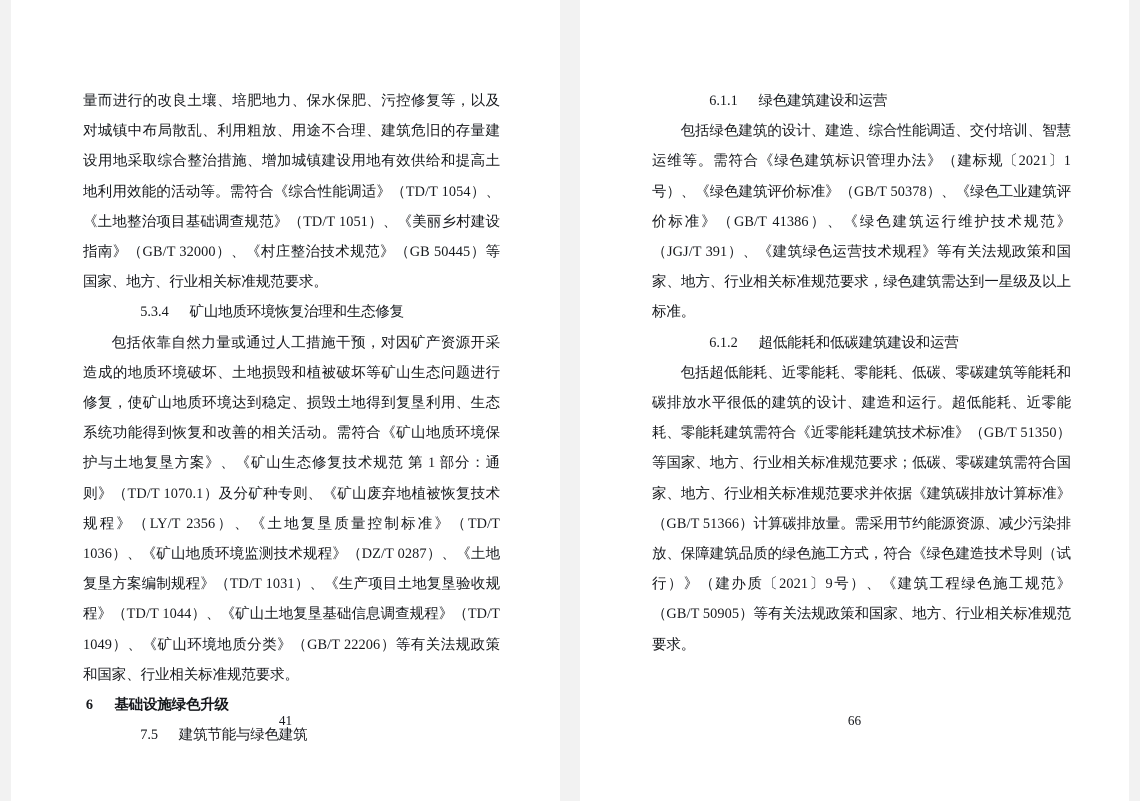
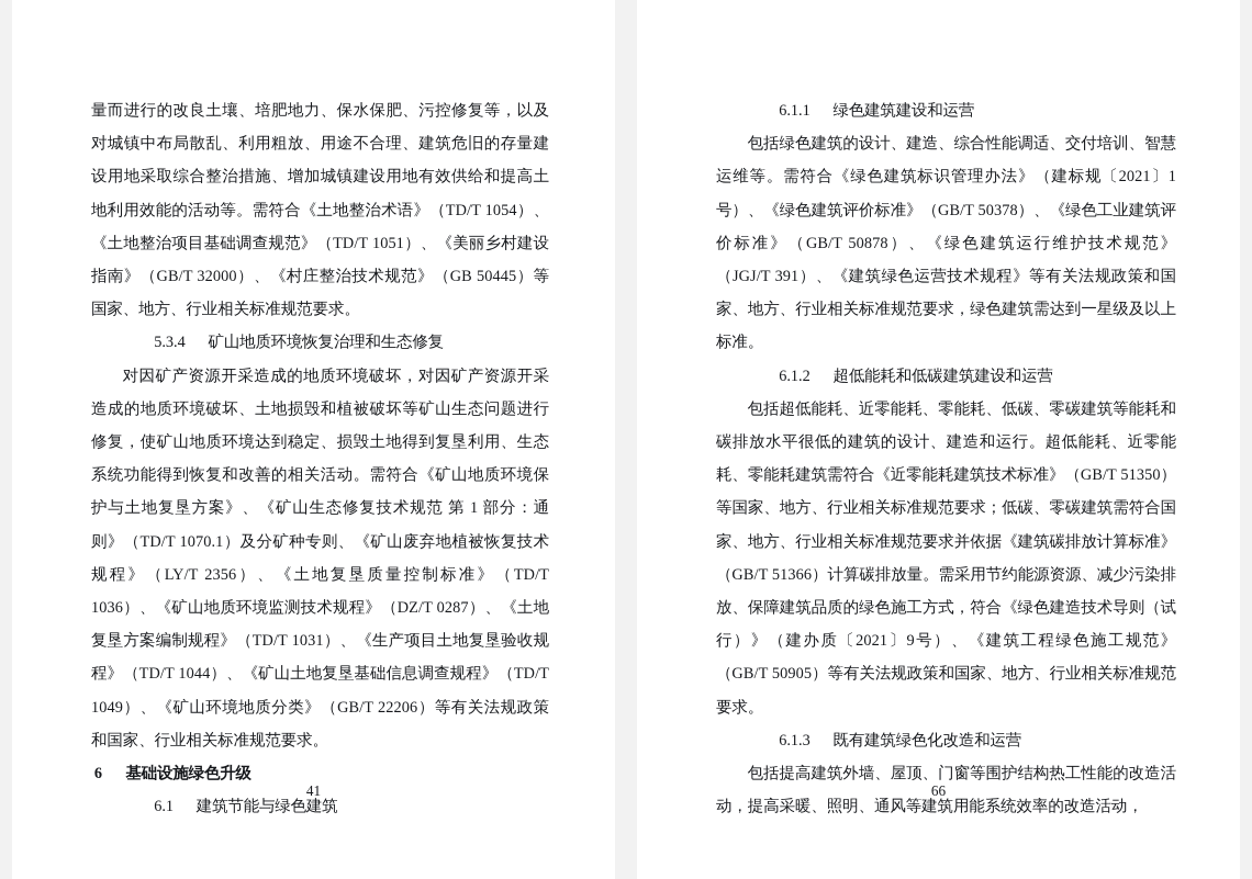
- 量而进行的改良土壤、培肥地力、保水保肥、污控修复等，以及对城镇中布局散乱、利用粗放、用途不合理、建筑危旧的存量建设用地采取综合整治措施、增加城镇建设用地有效供给和提高土地利用效能的活动等。需符合《综合性能调适》（TD/T 1054）、《土地整治项目基础调查规范》（TD/T 1051）、《美丽乡村建设指南》（GB/T 32000）、《村庄整治技术规范》（GB 50445）等国家、地方、行业相关标准规范要求。
+ 量而进行的改良土壤、培肥地力、保水保肥、污控修复等，以及对城镇中布局散乱、利用粗放、用途不合理、建筑危旧的存量建设用地采取综合整治措施、增加城镇建设用地有效供给和提高土地利用效能的活动等。需符合《土地整治术语》（TD/T 1054）、《土地整治项目基础调查规范》（TD/T 1051）、《美丽乡村建设指南》（GB/T 32000）、《村庄整治技术规范》（GB 50445）等国家、地方、行业相关标准规范要求。
  5.3.4 矿山地质环境恢复治理和生态修复
- 包括依靠自然力量或通过人工措施干预，对因矿产资源开采造成的地质环境破坏、土地损毁和植被破坏等矿山生态问题进行修复，使矿山地质环境达到稳定、损毁土地得到复垦利用、生态系统功能得到恢复和改善的相关活动。需符合《矿山地质环境保护与土地复垦方案》、《矿山生态修复技术规范 第 1 部分：通则》（TD/T 1070.1）及分矿种专则、《矿山废弃地植被恢复技术规程》（LY/T 2356）、《土地复垦质量控制标准》（TD/T 1036）、《矿山地质环境监测技术规程》（DZ/T 0287）、《土地复垦方案编制规程》（TD/T 1031）、《生产项目土地复垦验收规程》（TD/T 1044）、《矿山土地复垦基础信息调查规程》（TD/T 1049）、《矿山环境地质分类》（GB/T 22206）等有关法规政策和国家、行业相关标准规范要求。
+ 对因矿产资源开采造成的地质环境破坏，对因矿产资源开采造成的地质环境破坏、土地损毁和植被破坏等矿山生态问题进行修复，使矿山地质环境达到稳定、损毁土地得到复垦利用、生态系统功能得到恢复和改善的相关活动。需符合《矿山地质环境保护与土地复垦方案》、《矿山生态修复技术规范 第 1 部分：通则》（TD/T 1070.1）及分矿种专则、《矿山废弃地植被恢复技术规程》（LY/T 2356）、《土地复垦质量控制标准》（TD/T 1036）、《矿山地质环境监测技术规程》（DZ/T 0287）、《土地复垦方案编制规程》（TD/T 1031）、《生产项目土地复垦验收规程》（TD/T 1044）、《矿山土地复垦基础信息调查规程》（TD/T 1049）、《矿山环境地质分类》（GB/T 22206）等有关法规政策和国家、行业相关标准规范要求。
  6 基础设施绿色升级
- 7.5 建筑节能与绿色建筑
+ 6.1 建筑节能与绿色建筑
  41
  6.1.1 绿色建筑建设和运营
- 包括绿色建筑的设计、建造、综合性能调适、交付培训、智慧运维等。需符合《绿色建筑标识管理办法》（建标规〔2021〕1号）、《绿色建筑评价标准》（GB/T 50378）、《绿色工业建筑评价标准》（GB/T 41386）、《绿色建筑运行维护技术规范》（JGJ/T 391）、《建筑绿色运营技术规程》等有关法规政策和国家、地方、行业相关标准规范要求，绿色建筑需达到一星级及以上标准。
+ 包括绿色建筑的设计、建造、综合性能调适、交付培训、智慧运维等。需符合《绿色建筑标识管理办法》（建标规〔2021〕1号）、《绿色建筑评价标准》（GB/T 50378）、《绿色工业建筑评价标准》（GB/T 50878）、《绿色建筑运行维护技术规范》（JGJ/T 391）、《建筑绿色运营技术规程》等有关法规政策和国家、地方、行业相关标准规范要求，绿色建筑需达到一星级及以上标准。
  6.1.2 超低能耗和低碳建筑建设和运营
  包括超低能耗、近零能耗、零能耗、低碳、零碳建筑等能耗和碳排放水平很低的建筑的设计、建造和运行。超低能耗、近零能耗、零能耗建筑需符合《近零能耗建筑技术标准》（GB/T 51350）等国家、地方、行业相关标准规范要求；低碳、零碳建筑需符合国家、地方、行业相关标准规范要求并依据《建筑碳排放计算标准》（GB/T 51366）计算碳排放量。需采用节约能源资源、减少污染排放、保障建筑品质的绿色施工方式，符合《绿色建造技术导则（试行）》（建办质〔2021〕9号）、《建筑工程绿色施工规范》（GB/T 50905）等有关法规政策和国家、地方、行业相关标准规范要求。
+ 6.1.3 既有建筑绿色化改造和运营
+ 包括提高建筑外墙、屋顶、门窗等围护结构热工性能的改造活动，提高采暖、照明、通风等建筑用能系统效率的改造活动，
  66
